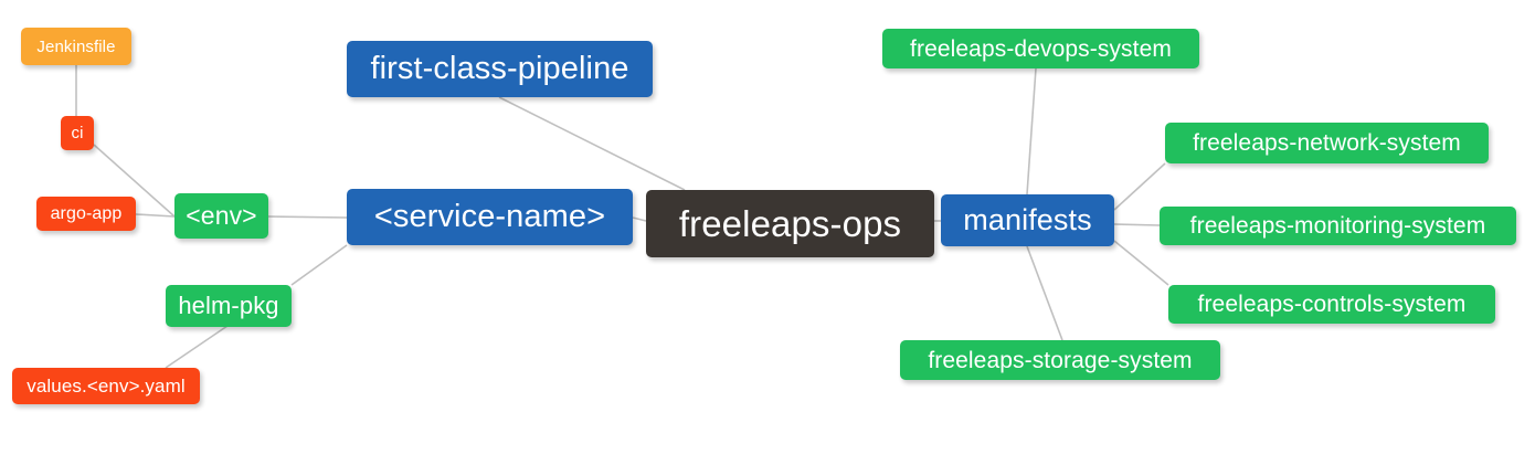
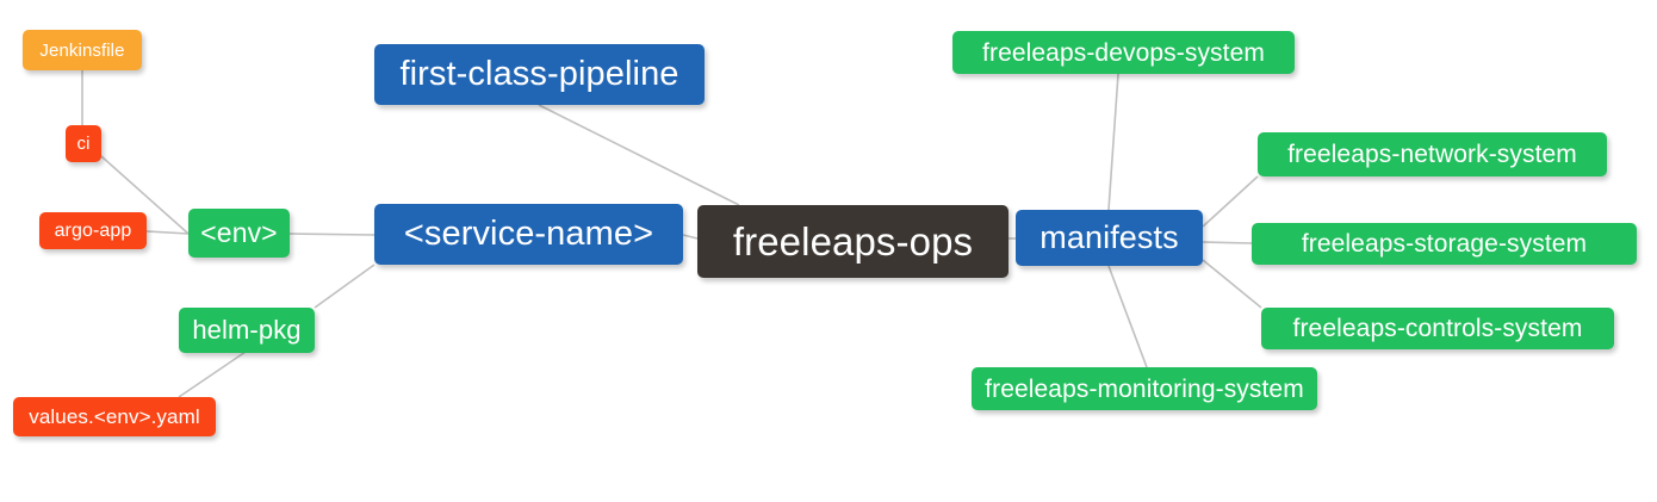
  Jenkinsfile
  ci
  argo-app
  <env>
  helm-pkg
  values.<env>.yaml
  first-class-pipeline
  <service-name>
  freeleaps-ops
  manifests
  freeleaps-devops-system
  freeleaps-network-system
- freeleaps-monitoring-system
+ freeleaps-storage-system
  freeleaps-controls-system
- freeleaps-storage-system
+ freeleaps-monitoring-system
